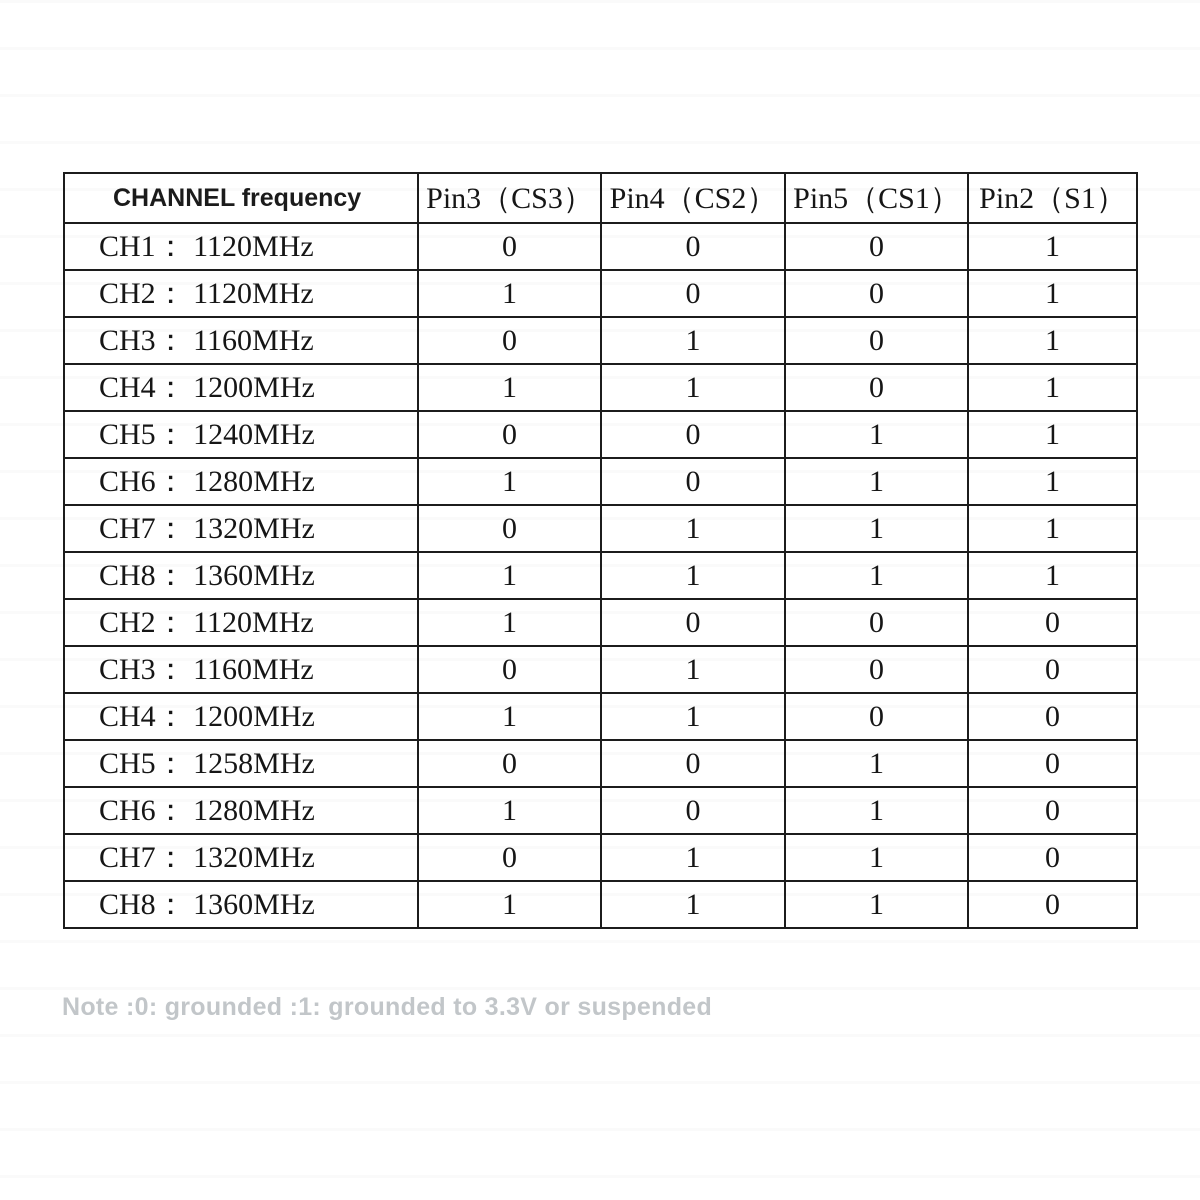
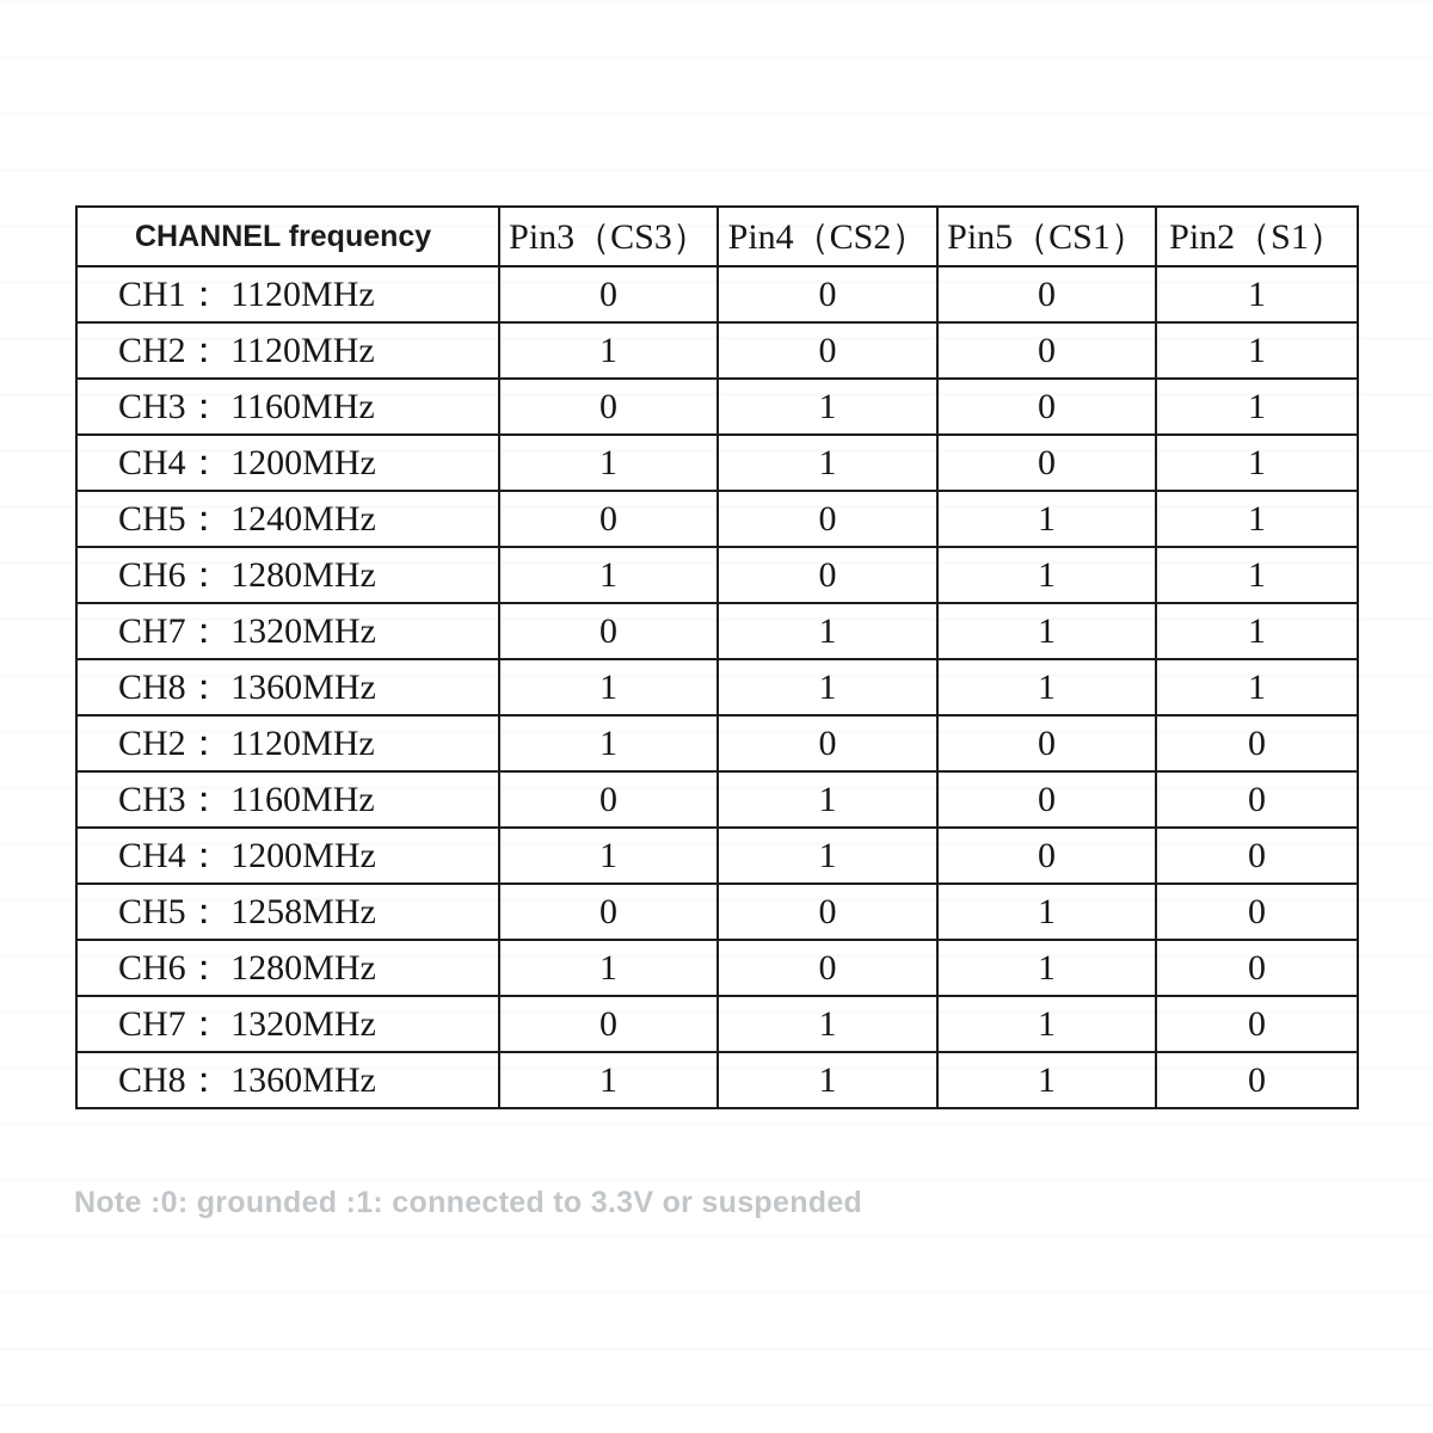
  CHANNEL frequency	Pin3（CS3）	Pin4（CS2）	Pin5（CS1）	Pin2（S1）
  CH1： 1120MHz	0	0	0	1
  CH2： 1120MHz	1	0	0	1
  CH3： 1160MHz	0	1	0	1
  CH4： 1200MHz	1	1	0	1
  CH5： 1240MHz	0	0	1	1
  CH6： 1280MHz	1	0	1	1
  CH7： 1320MHz	0	1	1	1
  CH8： 1360MHz	1	1	1	1
  CH2： 1120MHz	1	0	0	0
  CH3： 1160MHz	0	1	0	0
  CH4： 1200MHz	1	1	0	0
  CH5： 1258MHz	0	0	1	0
  CH6： 1280MHz	1	0	1	0
  CH7： 1320MHz	0	1	1	0
  CH8： 1360MHz	1	1	1	0
- Note :0: grounded :1: grounded to 3.3V or suspended
+ Note :0: grounded :1: connected to 3.3V or suspended
